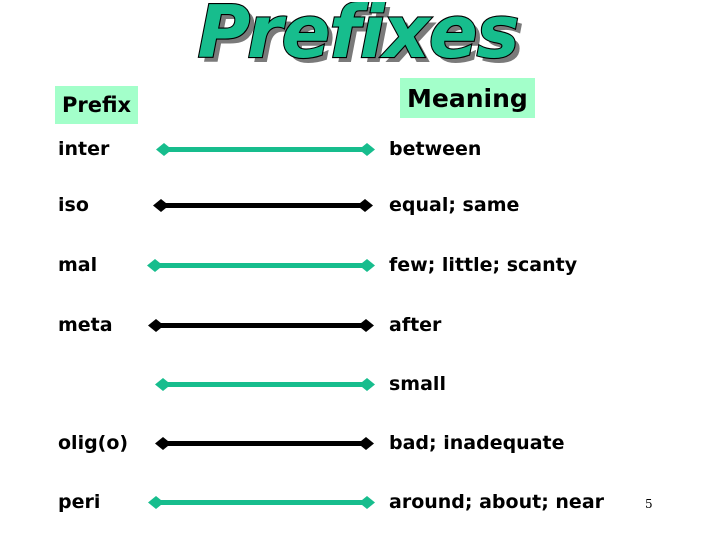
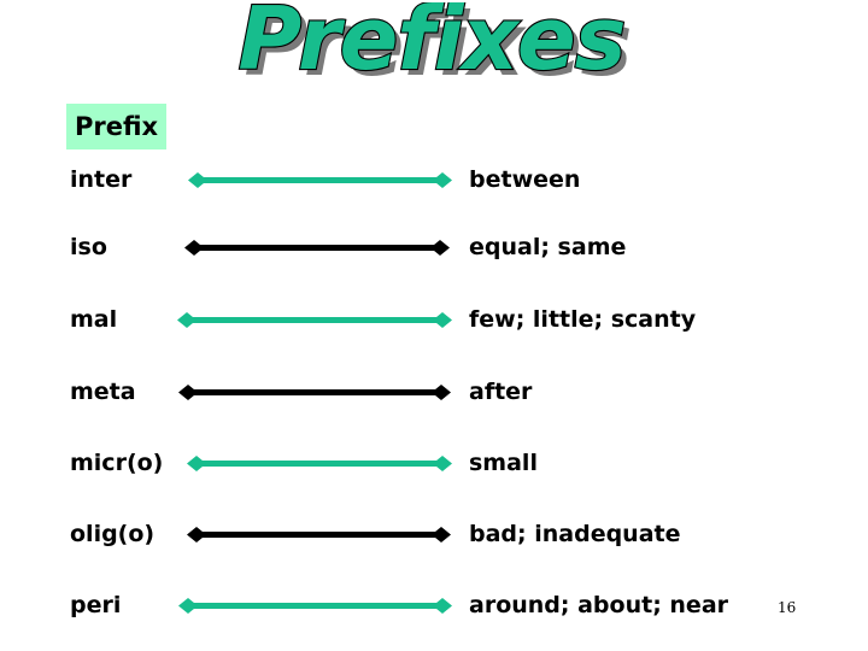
  Prefixes
  Prefix
- Meaning
  inter
  between
  iso
  equal; same
  mal
  few; little; scanty
  meta
  after
+ micr(o)
  small
  olig(o)
  bad; inadequate
  peri
  around; about; near
- 5
+ 16
